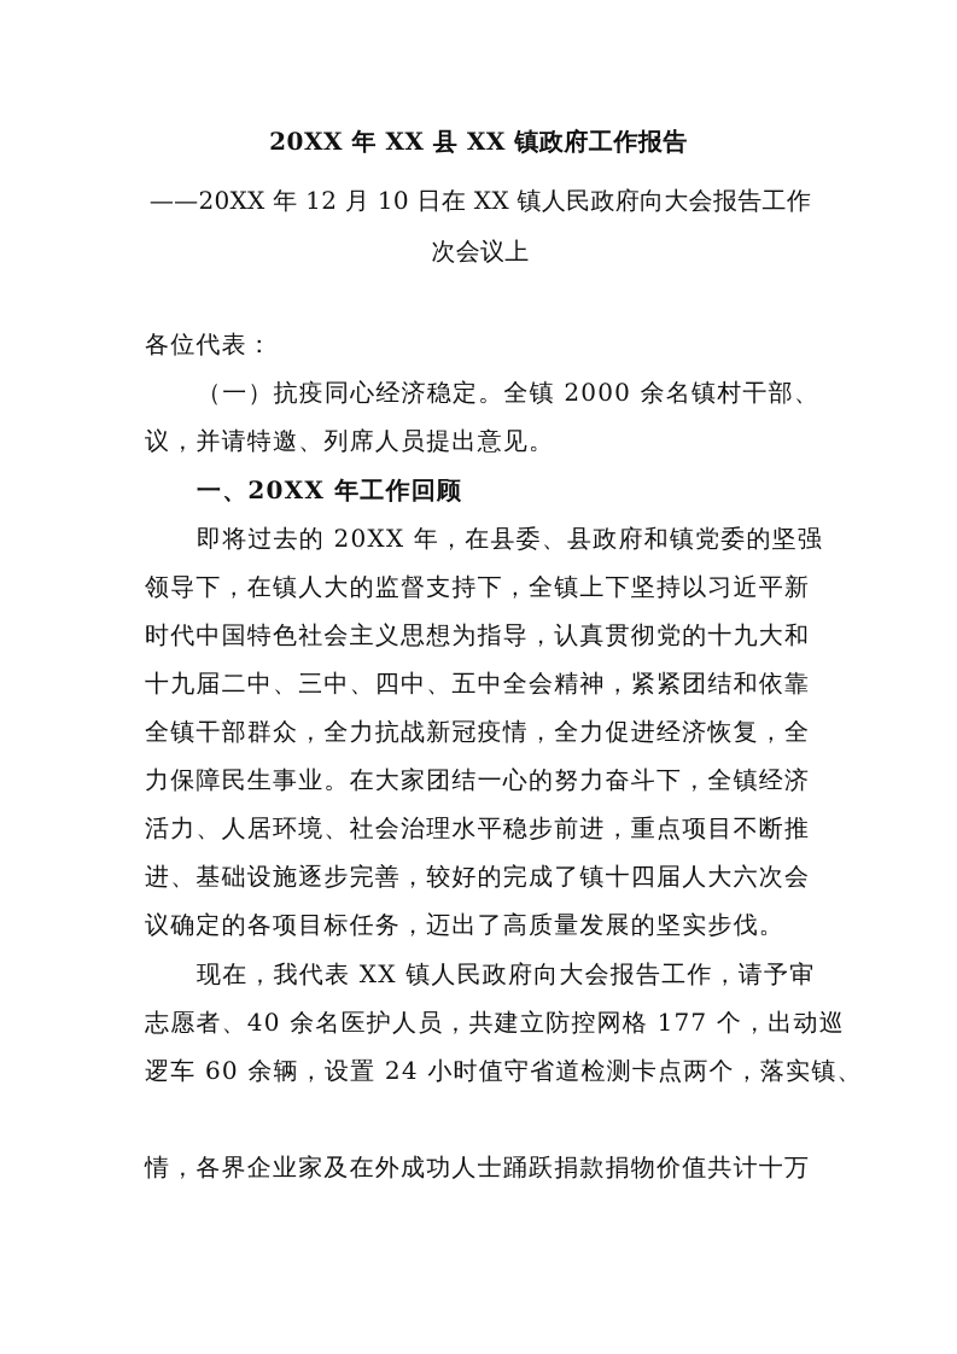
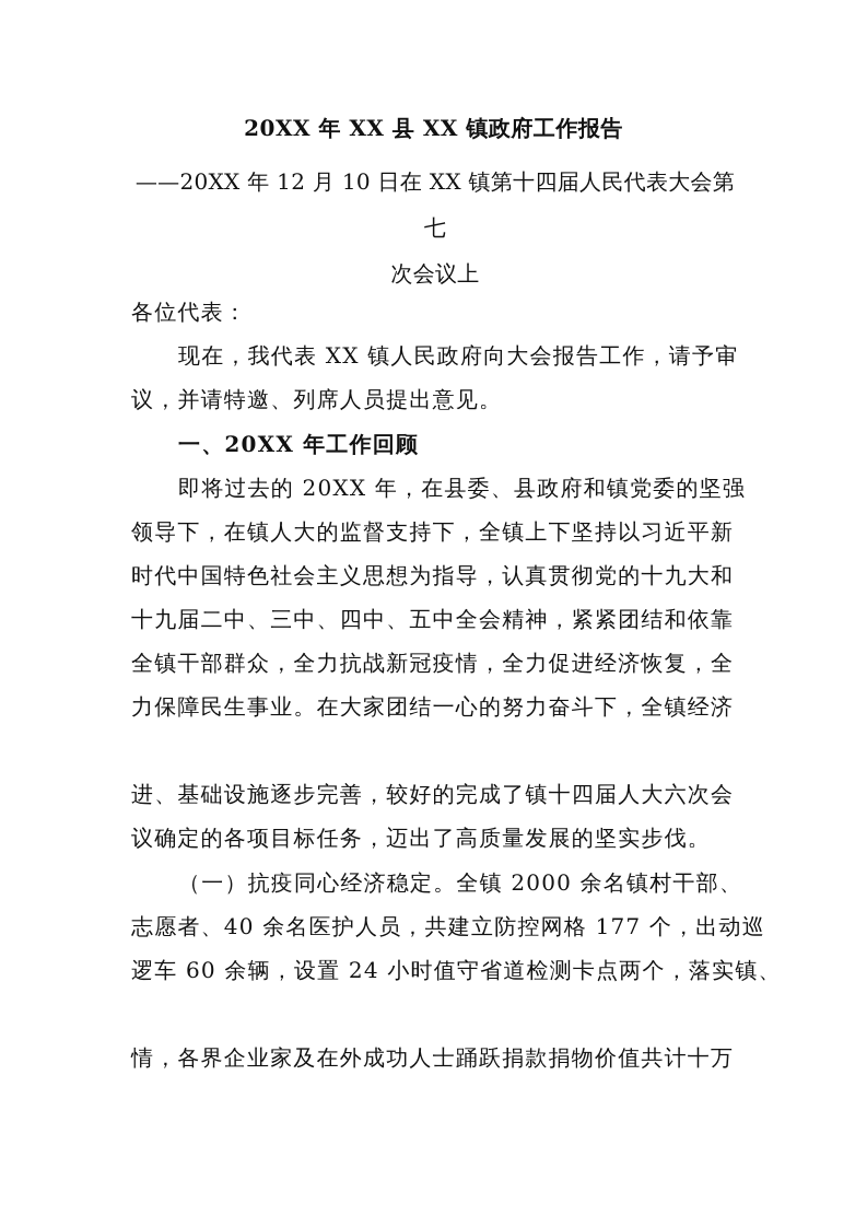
  20XX 年 XX 县 XX 镇政府工作报告
- ——20XX 年 12 月 10 日在 XX 镇人民政府向大会报告工作
+ ——20XX 年 12 月 10 日在 XX 镇第十四届人民代表大会第七
  次会议上
  各位代表：
- （一）抗疫同心经济稳定。全镇 2000 余名镇村干部、
+ 现在，我代表 XX 镇人民政府向大会报告工作，请予审
  议，并请特邀、列席人员提出意见。
  一、20XX 年工作回顾
  即将过去的 20XX 年，在县委、县政府和镇党委的坚强
  领导下，在镇人大的监督支持下，全镇上下坚持以习近平新
  时代中国特色社会主义思想为指导，认真贯彻党的十九大和
  十九届二中、三中、四中、五中全会精神，紧紧团结和依靠
  全镇干部群众，全力抗战新冠疫情，全力促进经济恢复，全
  力保障民生事业。在大家团结一心的努力奋斗下，全镇经济
- 活力、人居环境、社会治理水平稳步前进，重点项目不断推
  进、基础设施逐步完善，较好的完成了镇十四届人大六次会
  议确定的各项目标任务，迈出了高质量发展的坚实步伐。
- 现在，我代表 XX 镇人民政府向大会报告工作，请予审
+ （一）抗疫同心经济稳定。全镇 2000 余名镇村干部、
  志愿者、40 余名医护人员，共建立防控网格 177 个，出动巡
  逻车 60 余辆，设置 24 小时值守省道检测卡点两个，落实镇、
  情，各界企业家及在外成功人士踊跃捐款捐物价值共计十万
